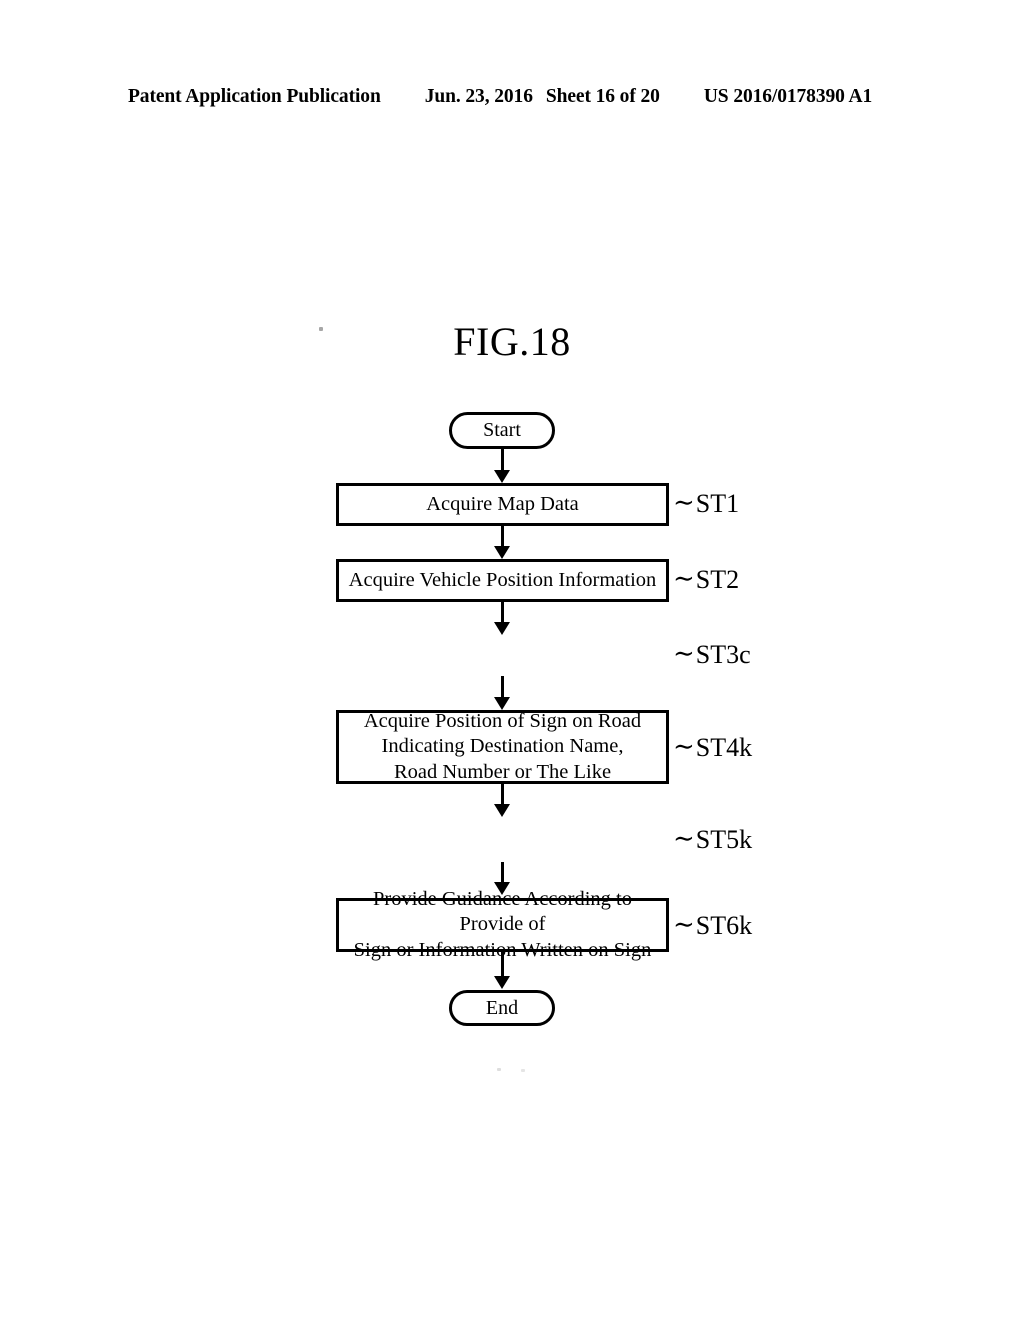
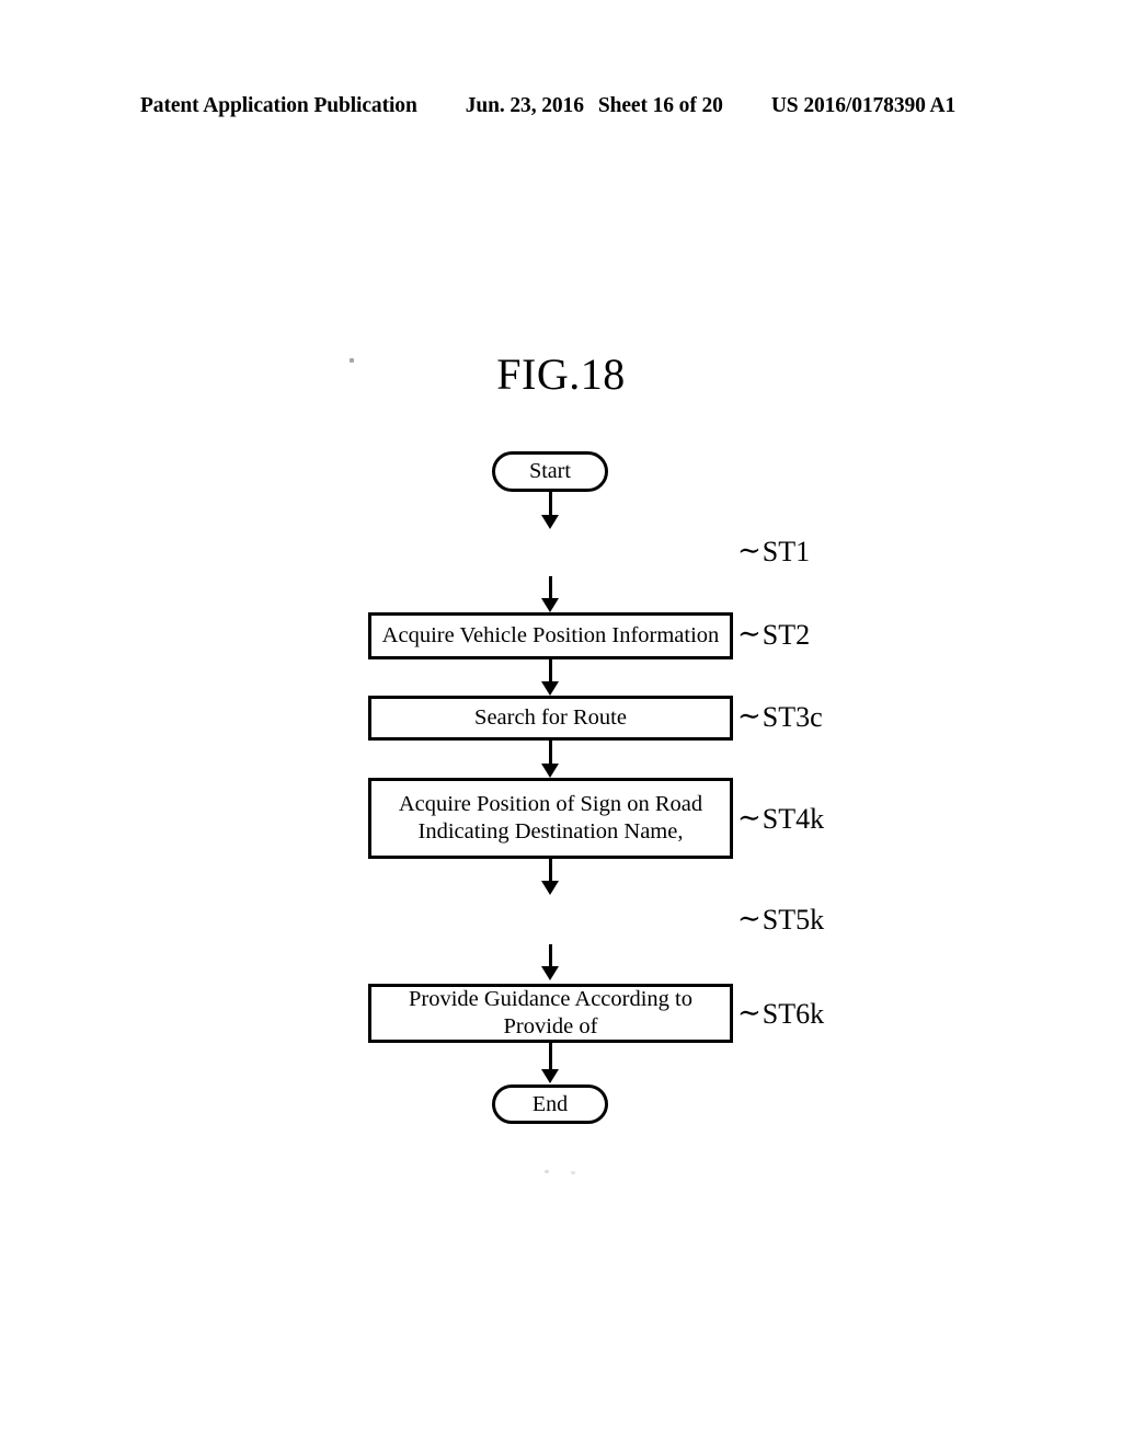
  Patent Application Publication
  Jun. 23, 2016
  Sheet 16 of 20
  US 2016/0178390 A1
  FIG.18
  Start
- Acquire Map Data
  ∼
  ST1
  Acquire Vehicle Position Information
  ∼
  ST2
+ Search for Route
  ∼
  ST3c
  Acquire Position of Sign on Road
  Indicating Destination Name,
- Road Number or The Like
  ∼
  ST4k
  ∼
  ST5k
  Provide Guidance According to Provide of
- Sign or Information Written on Sign
  ∼
  ST6k
  End
